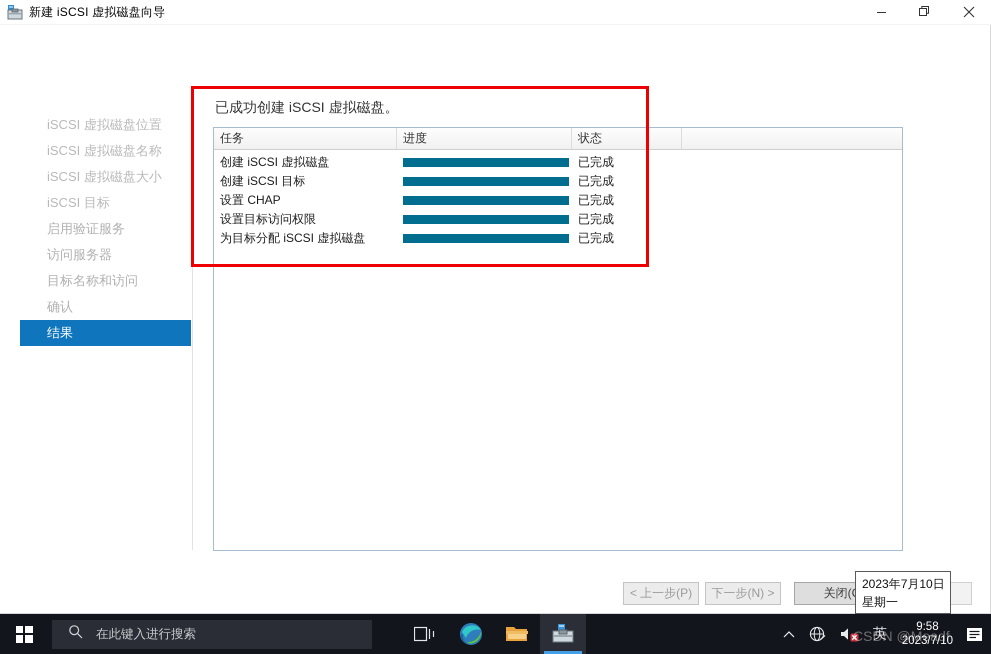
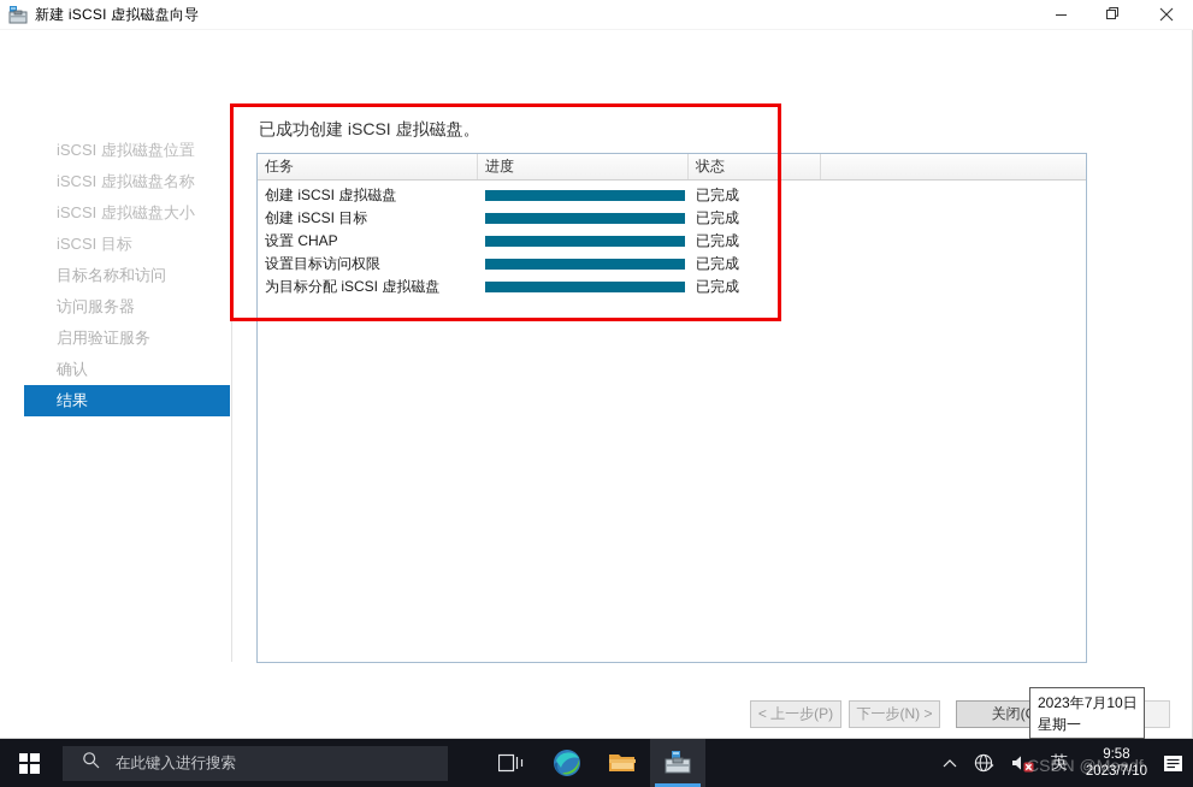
  新建 iSCSI 虚拟磁盘向导
  iSCSI 虚拟磁盘位置
  iSCSI 虚拟磁盘名称
  iSCSI 虚拟磁盘大小
  iSCSI 目标
- 启用验证服务
+ 目标名称和访问
  访问服务器
- 目标名称和访问
+ 启用验证服务
  确认
  结果
  已成功创建 iSCSI 虚拟磁盘。
  任务
  进度
  状态
  创建 iSCSI 虚拟磁盘
  已完成
  创建 iSCSI 目标
  已完成
  设置 CHAP
  已完成
  设置目标访问权限
  已完成
  为目标分配 iSCSI 虚拟磁盘
  已完成
  < 上一步(P)
  下一步(N) >
  2023年7月10日
  星期一
  在此键入进行搜索
  英
  9:58
  2023/7/10
  CSDN @Meadf
